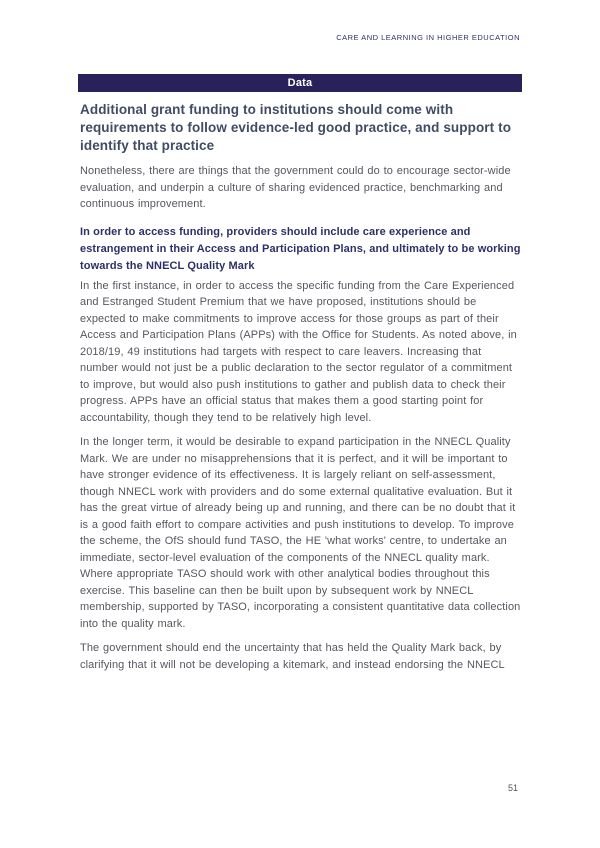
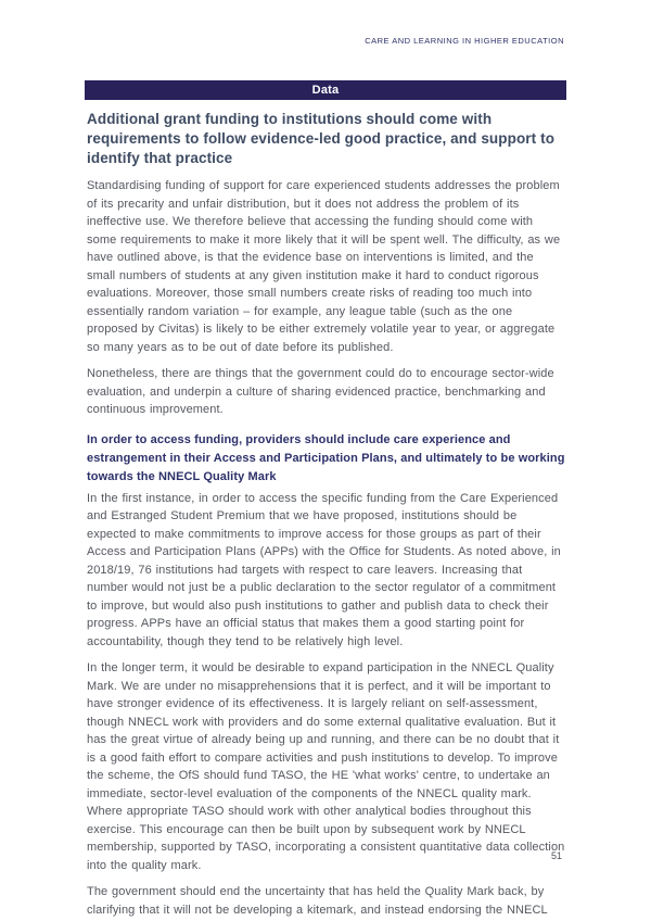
  CARE AND LEARNING IN HIGHER EDUCATION
  Data
  Additional grant funding to institutions should come with requirements to follow evidence-led good practice, and support to identify that practice
+ Standardising funding of support for care experienced students addresses the problem of its precarity and unfair distribution, but it does not address the problem of its ineffective use. We therefore believe that accessing the funding should come with some requirements to make it more likely that it will be spent well. The difficulty, as we have outlined above, is that the evidence base on interventions is limited, and the small numbers of students at any given institution make it hard to conduct rigorous evaluations. Moreover, those small numbers create risks of reading too much into essentially random variation – for example, any league table (such as the one proposed by Civitas) is likely to be either extremely volatile year to year, or aggregate so many years as to be out of date before its published.
  Nonetheless, there are things that the government could do to encourage sector-wide evaluation, and underpin a culture of sharing evidenced practice, benchmarking and continuous improvement.
  In order to access funding, providers should include care experience and estrangement in their Access and Participation Plans, and ultimately to be working towards the NNECL Quality Mark
- In the first instance, in order to access the specific funding from the Care Experienced and Estranged Student Premium that we have proposed, institutions should be expected to make commitments to improve access for those groups as part of their Access and Participation Plans (APPs) with the Office for Students. As noted above, in 2018/19, 49 institutions had targets with respect to care leavers. Increasing that number would not just be a public declaration to the sector regulator of a commitment to improve, but would also push institutions to gather and publish data to check their progress. APPs have an official status that makes them a good starting point for accountability, though they tend to be relatively high level.
+ In the first instance, in order to access the specific funding from the Care Experienced and Estranged Student Premium that we have proposed, institutions should be expected to make commitments to improve access for those groups as part of their Access and Participation Plans (APPs) with the Office for Students. As noted above, in 2018/19, 76 institutions had targets with respect to care leavers. Increasing that number would not just be a public declaration to the sector regulator of a commitment to improve, but would also push institutions to gather and publish data to check their progress. APPs have an official status that makes them a good starting point for accountability, though they tend to be relatively high level.
- In the longer term, it would be desirable to expand participation in the NNECL Quality Mark. We are under no misapprehensions that it is perfect, and it will be important to have stronger evidence of its effectiveness. It is largely reliant on self-assessment, though NNECL work with providers and do some external qualitative evaluation. But it has the great virtue of already being up and running, and there can be no doubt that it is a good faith effort to compare activities and push institutions to develop. To improve the scheme, the OfS should fund TASO, the HE 'what works' centre, to undertake an immediate, sector-level evaluation of the components of the NNECL quality mark. Where appropriate TASO should work with other analytical bodies throughout this exercise. This baseline can then be built upon by subsequent work by NNECL membership, supported by TASO, incorporating a consistent quantitative data collection into the quality mark.
+ In the longer term, it would be desirable to expand participation in the NNECL Quality Mark. We are under no misapprehensions that it is perfect, and it will be important to have stronger evidence of its effectiveness. It is largely reliant on self-assessment, though NNECL work with providers and do some external qualitative evaluation. But it has the great virtue of already being up and running, and there can be no doubt that it is a good faith effort to compare activities and push institutions to develop. To improve the scheme, the OfS should fund TASO, the HE 'what works' centre, to undertake an immediate, sector-level evaluation of the components of the NNECL quality mark. Where appropriate TASO should work with other analytical bodies throughout this exercise. This encourage can then be built upon by subsequent work by NNECL membership, supported by TASO, incorporating a consistent quantitative data collection into the quality mark.
  The government should end the uncertainty that has held the Quality Mark back, by clarifying that it will not be developing a kitemark, and instead endorsing the NNECL
  51
